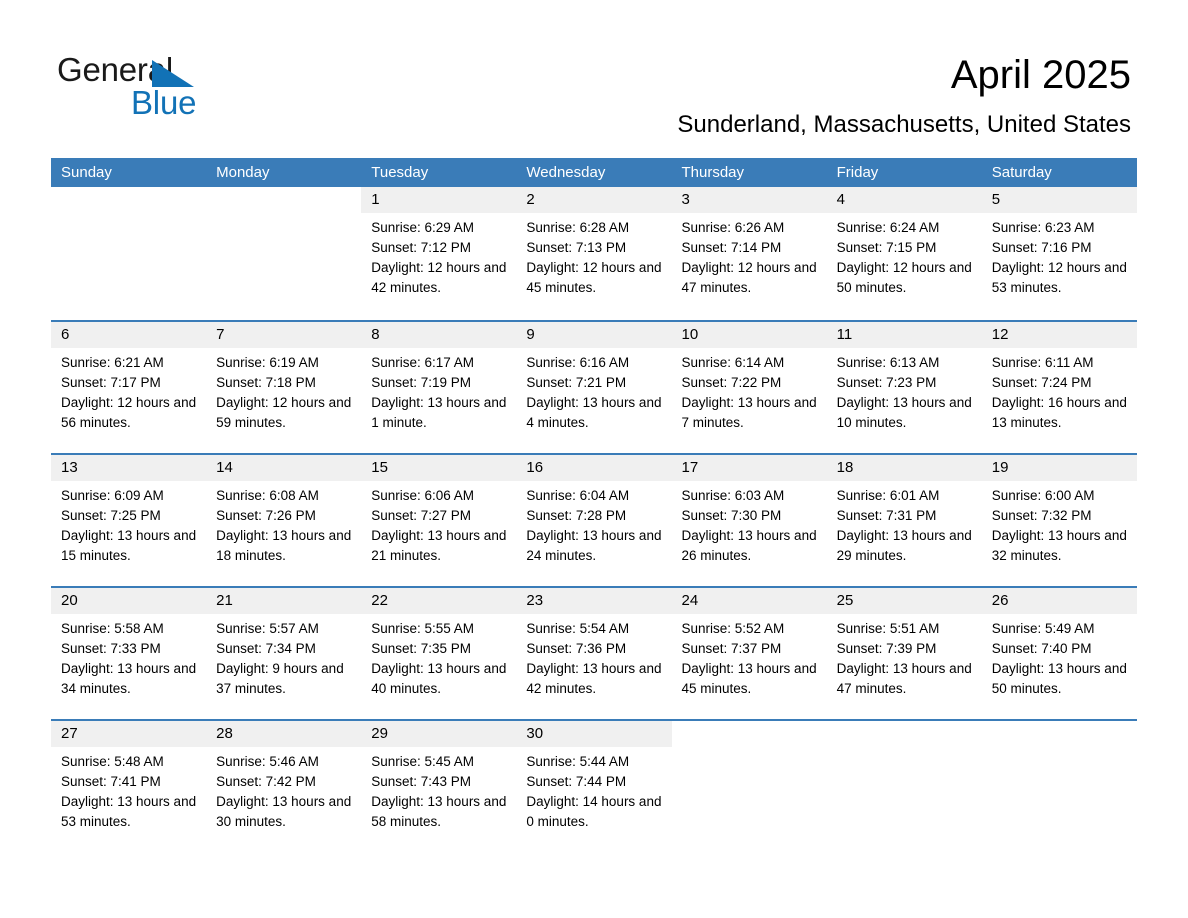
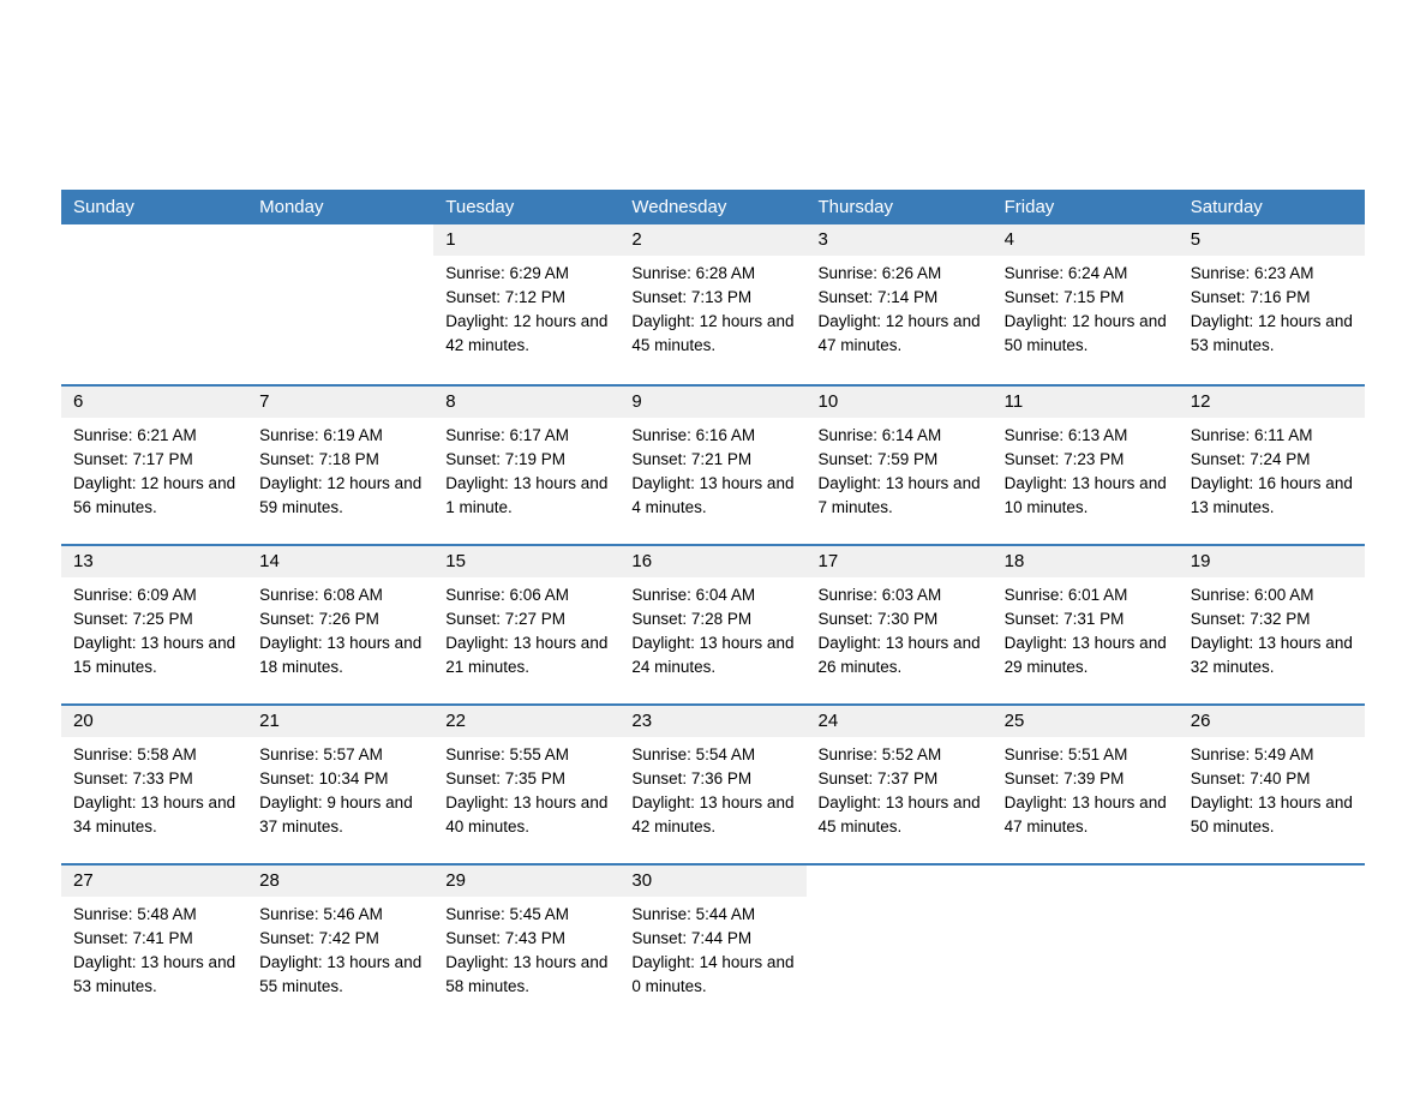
- General
- Blue
- April 2025
- Sunderland, Massachusetts, United States
  Sunday
  Monday
  Tuesday
  Wednesday
  Thursday
  Friday
  Saturday
  1
  Sunrise: 6:29 AM
  Sunset: 7:12 PM
  Daylight: 12 hours and 42 minutes.
  2
  Sunrise: 6:28 AM
  Sunset: 7:13 PM
  Daylight: 12 hours and 45 minutes.
  3
  Sunrise: 6:26 AM
  Sunset: 7:14 PM
  Daylight: 12 hours and 47 minutes.
  4
  Sunrise: 6:24 AM
  Sunset: 7:15 PM
  Daylight: 12 hours and 50 minutes.
  5
  Sunrise: 6:23 AM
  Sunset: 7:16 PM
  Daylight: 12 hours and 53 minutes.
  6
  Sunrise: 6:21 AM
  Sunset: 7:17 PM
  Daylight: 12 hours and 56 minutes.
  7
  Sunrise: 6:19 AM
  Sunset: 7:18 PM
  Daylight: 12 hours and 59 minutes.
  8
  Sunrise: 6:17 AM
  Sunset: 7:19 PM
  Daylight: 13 hours and 1 minute.
  9
  Sunrise: 6:16 AM
  Sunset: 7:21 PM
  Daylight: 13 hours and 4 minutes.
  10
  Sunrise: 6:14 AM
- Sunset: 7:22 PM
+ Sunset: 7:59 PM
  Daylight: 13 hours and 7 minutes.
  11
  Sunrise: 6:13 AM
  Sunset: 7:23 PM
  Daylight: 13 hours and 10 minutes.
  12
  Sunrise: 6:11 AM
  Sunset: 7:24 PM
  Daylight: 16 hours and 13 minutes.
  13
  Sunrise: 6:09 AM
  Sunset: 7:25 PM
  Daylight: 13 hours and 15 minutes.
  14
  Sunrise: 6:08 AM
  Sunset: 7:26 PM
  Daylight: 13 hours and 18 minutes.
  15
  Sunrise: 6:06 AM
  Sunset: 7:27 PM
  Daylight: 13 hours and 21 minutes.
  16
  Sunrise: 6:04 AM
  Sunset: 7:28 PM
  Daylight: 13 hours and 24 minutes.
  17
  Sunrise: 6:03 AM
  Sunset: 7:30 PM
  Daylight: 13 hours and 26 minutes.
  18
  Sunrise: 6:01 AM
  Sunset: 7:31 PM
  Daylight: 13 hours and 29 minutes.
  19
  Sunrise: 6:00 AM
  Sunset: 7:32 PM
  Daylight: 13 hours and 32 minutes.
  20
  Sunrise: 5:58 AM
  Sunset: 7:33 PM
  Daylight: 13 hours and 34 minutes.
  21
  Sunrise: 5:57 AM
- Sunset: 7:34 PM
+ Sunset: 10:34 PM
  Daylight: 9 hours and 37 minutes.
  22
  Sunrise: 5:55 AM
  Sunset: 7:35 PM
  Daylight: 13 hours and 40 minutes.
  23
  Sunrise: 5:54 AM
  Sunset: 7:36 PM
  Daylight: 13 hours and 42 minutes.
  24
  Sunrise: 5:52 AM
  Sunset: 7:37 PM
  Daylight: 13 hours and 45 minutes.
  25
  Sunrise: 5:51 AM
  Sunset: 7:39 PM
  Daylight: 13 hours and 47 minutes.
  26
  Sunrise: 5:49 AM
  Sunset: 7:40 PM
  Daylight: 13 hours and 50 minutes.
  27
  Sunrise: 5:48 AM
  Sunset: 7:41 PM
  Daylight: 13 hours and 53 minutes.
  28
  Sunrise: 5:46 AM
  Sunset: 7:42 PM
- Daylight: 13 hours and 30 minutes.
+ Daylight: 13 hours and 55 minutes.
  29
  Sunrise: 5:45 AM
  Sunset: 7:43 PM
  Daylight: 13 hours and 58 minutes.
  30
  Sunrise: 5:44 AM
  Sunset: 7:44 PM
  Daylight: 14 hours and 0 minutes.
